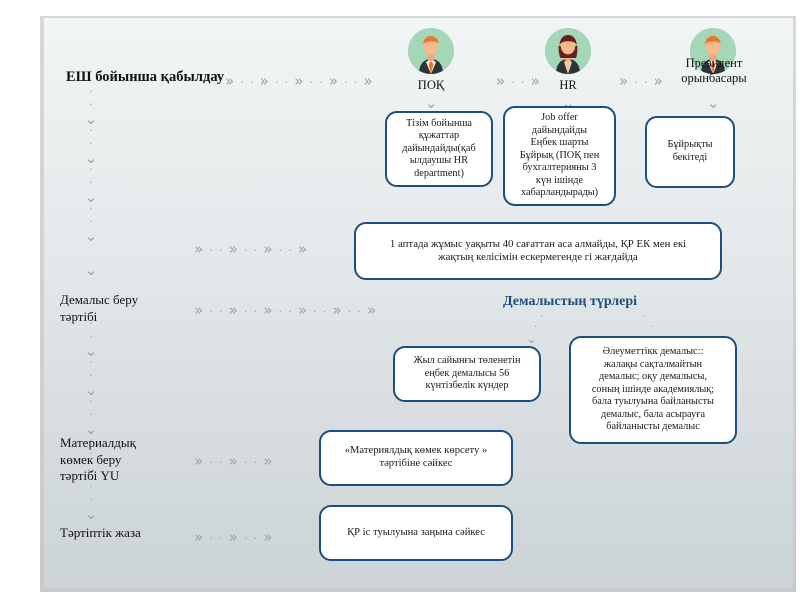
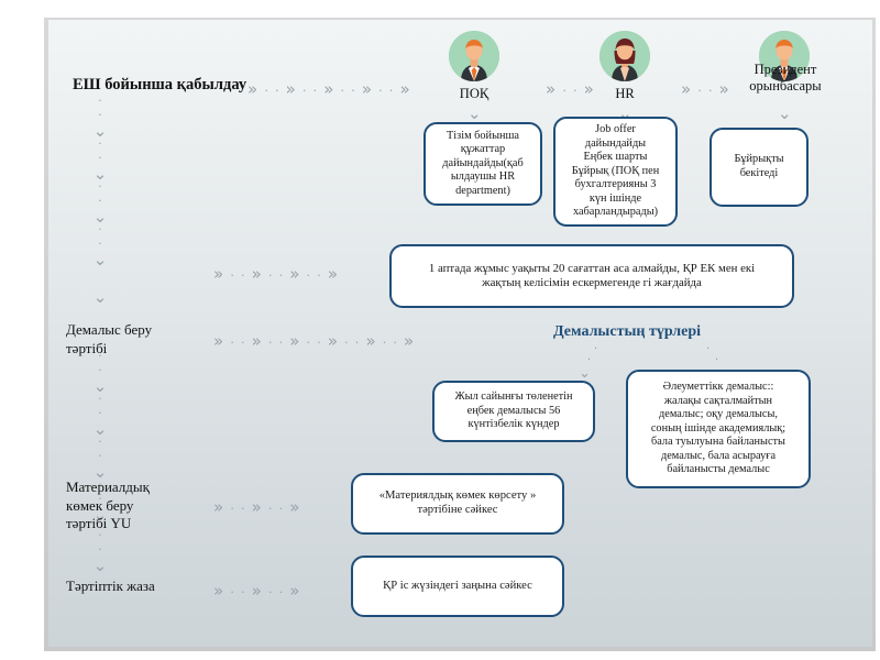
  ЕШ бойынша қабылдау
  » · · » · · » · · » · · »
  » · · »
  » · · »
  ПОҚ
  ⌄
  HR
  ⌄
  Президент
  орынбасары
  ⌄
  Тізім бойынша
  құжаттар
  дайындайды(қаб
  ылдаушы HR
  department)
  Job offer
  дайындайды
  Еңбек шарты
  Бұйрық (ПОҚ пен
  бухгалтерияны 3
  күн ішінде
  хабарландырады)
  Бұйрықты
  бекітеді
  ·
  ·
  ⌄
  ·
  ·
  ⌄
  ·
  ·
  ⌄
  ·
  ·
  ⌄
  » · · » · · » · · »
- 1 аптада жұмыс уақыты 40 сағаттан аса алмайды, ҚР ЕК мен екі жақтың келісімін ескермегенде гі жағдайда
+ 1 аптада жұмыс уақыты 20 сағаттан аса алмайды, ҚР ЕК мен екі жақтың келісімін ескермегенде гі жағдайда
  ⌄
  Демалыс беру
  тәртібі
  » · · » · · » · · » · · » · · »
  Демалыстың түрлері
  ·
  ·
  ⌄
  ·
  ·
  Жыл сайынғы төленетін
  еңбек демалысы 56
  күнтізбелік күндер
  Әлеуметтікк демалыс::
  жалақы сақталмайтын
  демалыс; оқу демалысы,
  соның ішінде академиялық;
  бала туылуына байланысты
  демалыс, бала асырауға
  байланысты демалыс
  ·
  ·
  ⌄
  ·
  ·
  ⌄
  ·
  ·
  ⌄
  ·
  ·
  ⌄
  Материалдық
  көмек беру
  тәртібі YU
  » · · » · · »
  «Материялдық көмек көрсету »
  тәртібіне сәйкес
  ·
  ·
  ⌄
  Тәртіптік жаза
  » · · » · · »
- ҚР іс туылуына заңына сәйкес
+ ҚР іс жүзіндегі заңына сәйкес
